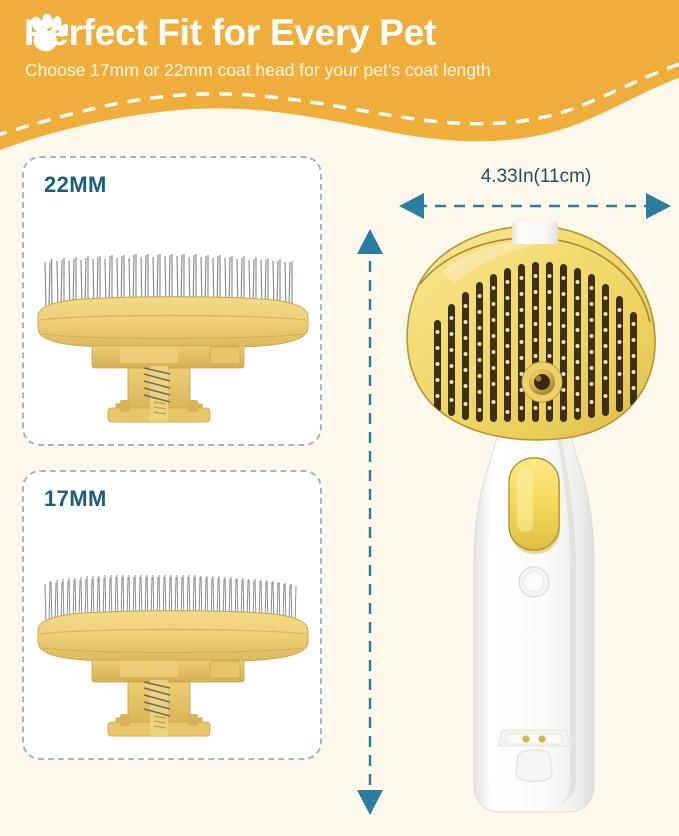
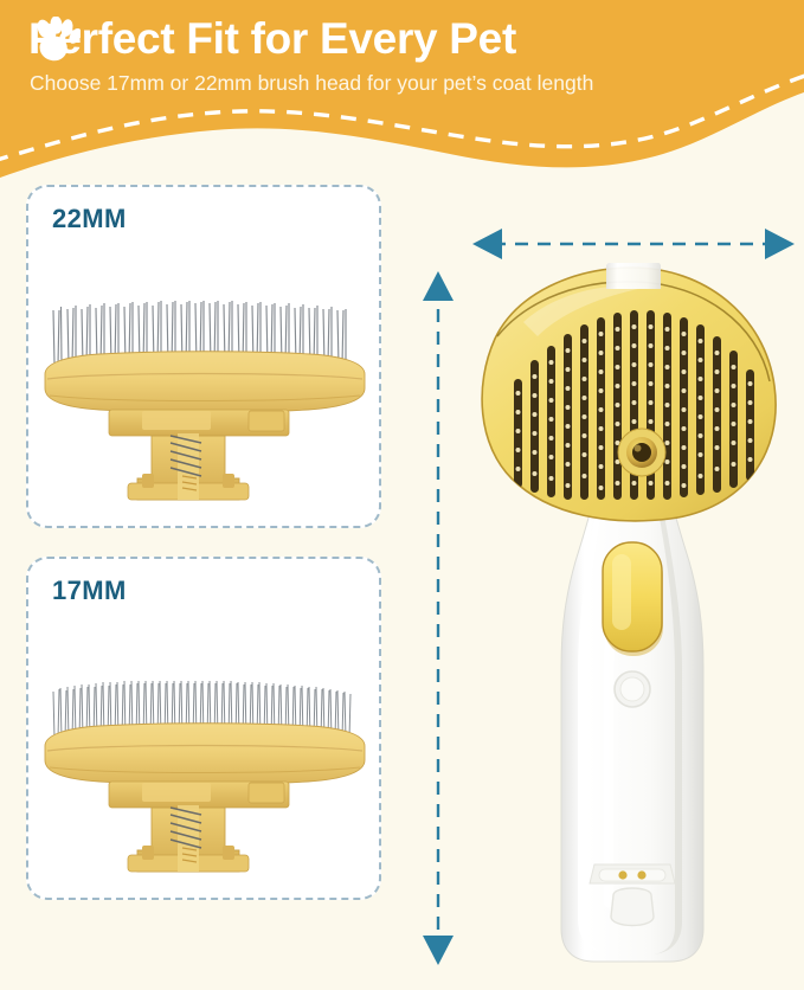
  Prfect Fit for Every Pet
- Choose 17mm or 22mm coat head for your pet’s coat length
+ Choose 17mm or 22mm brush head for your pet’s coat length
  22MM
  17MM
- 4.33In(11cm)
